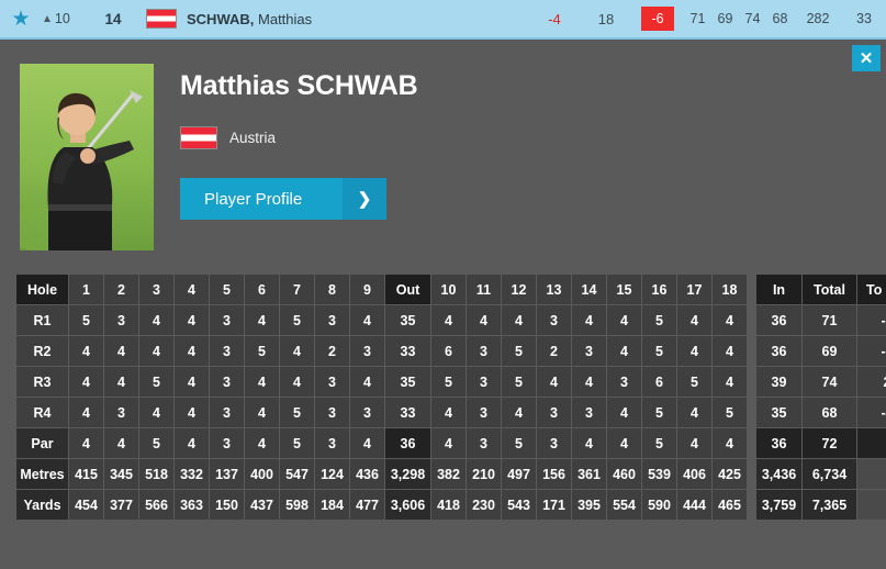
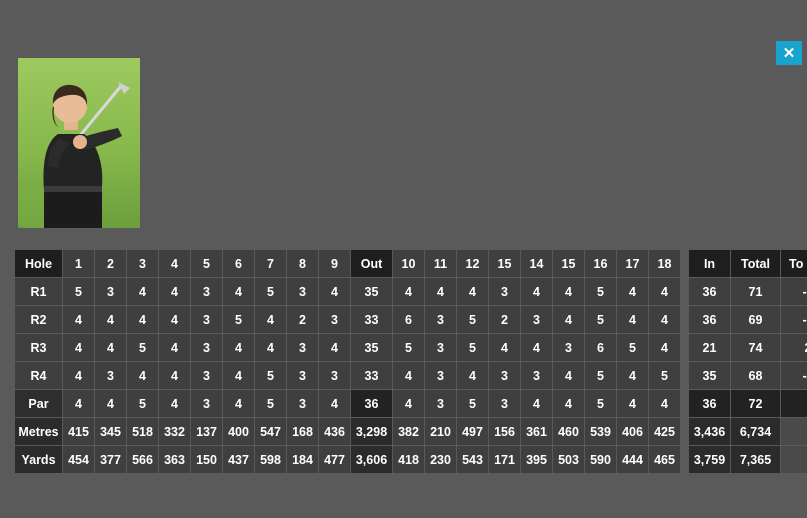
- ★
- ▲
- 10
- 14
- SCHWAB, Matthias
- -4
- 18
- -6
- 71
- 69
- 74
- 68
- 282
- 33
  ✕
- Matthias SCHWAB
- Austria
- Player Profile
- ❯
- Hole	1	2	3	4	5	6	7	8	9	Out	10	11	12	13	14	15	16	17	18		In	Total	To
+ Hole	1	2	3	4	5	6	7	8	9	Out	10	11	12	15	14	15	16	17	18		In	Total	To
  R1	5	3	4	4	3	4	5	3	4	35	4	4	4	3	4	4	5	4	4		36	71	-
  R2	4	4	4	4	3	5	4	2	3	33	6	3	5	2	3	4	5	4	4		36	69	-
- R3	4	4	5	4	3	4	4	3	4	35	5	3	5	4	4	3	6	5	4		39	74
+ R3	4	4	5	4	3	4	4	3	4	35	5	3	5	4	4	3	6	5	4		21	74
  R4	4	3	4	4	3	4	5	3	3	33	4	3	4	3	3	4	5	4	5		35	68	-
  Par	4	4	5	4	3	4	5	3	4	36	4	3	5	3	4	4	5	4	4		36	72
- Metres	415	345	518	332	137	400	547	124	436	3,298	382	210	497	156	361	460	539	406	425		3,436	6,734
+ Metres	415	345	518	332	137	400	547	168	436	3,298	382	210	497	156	361	460	539	406	425		3,436	6,734
- Yards	454	377	566	363	150	437	598	184	477	3,606	418	230	543	171	395	554	590	444	465		3,759	7,365
+ Yards	454	377	566	363	150	437	598	184	477	3,606	418	230	543	171	395	503	590	444	465		3,759	7,365
